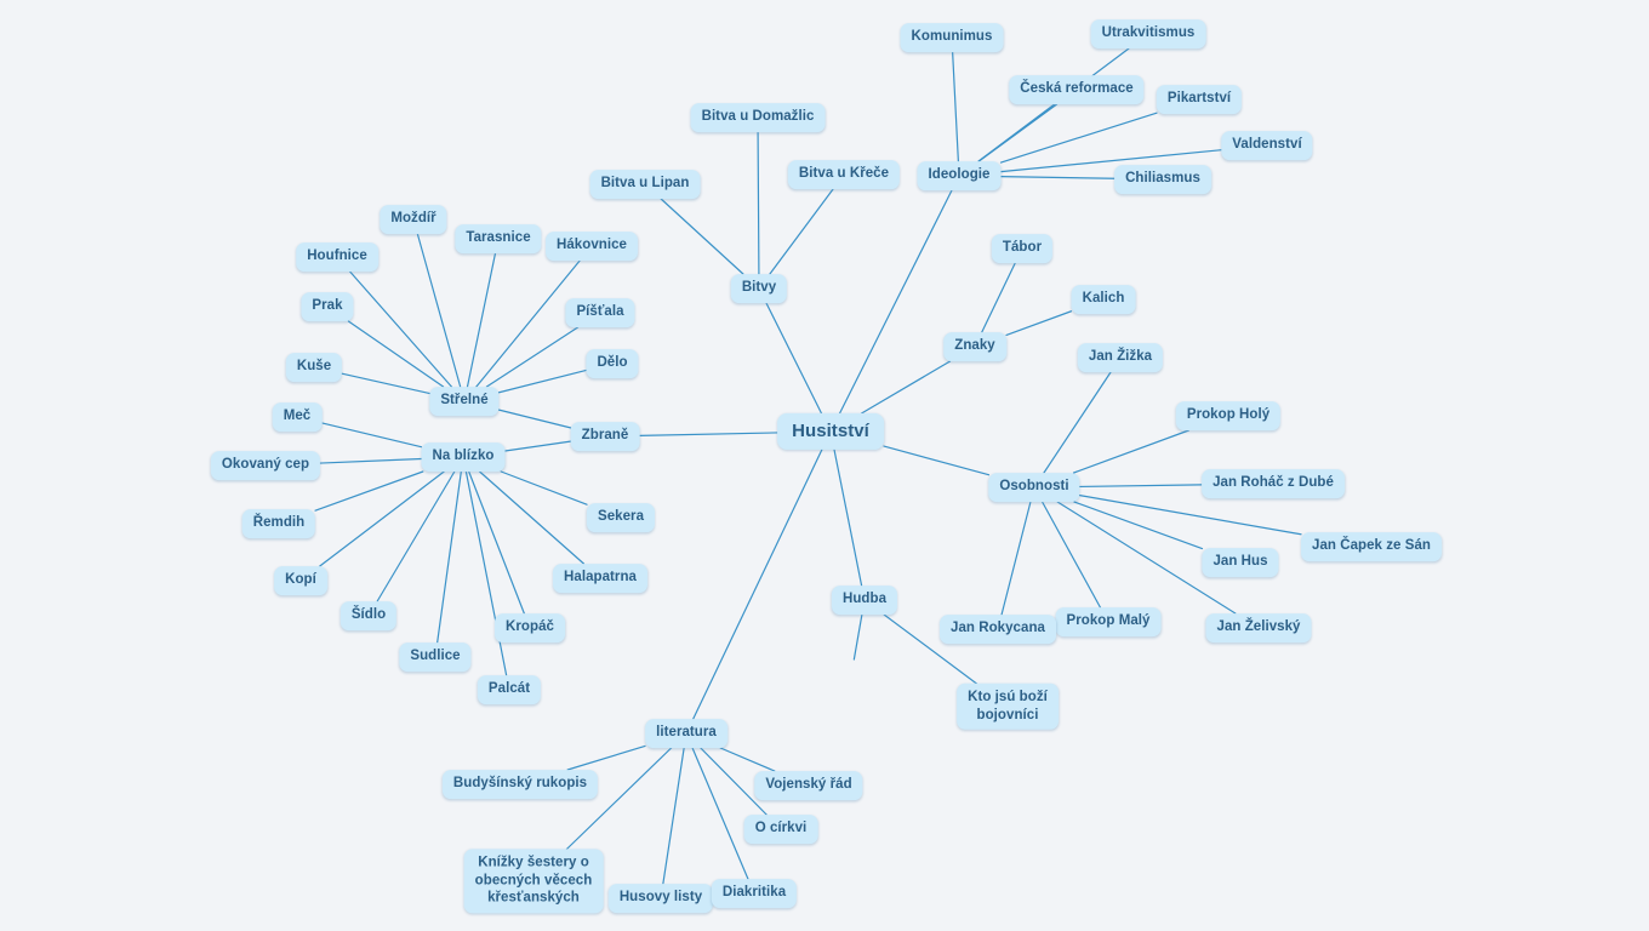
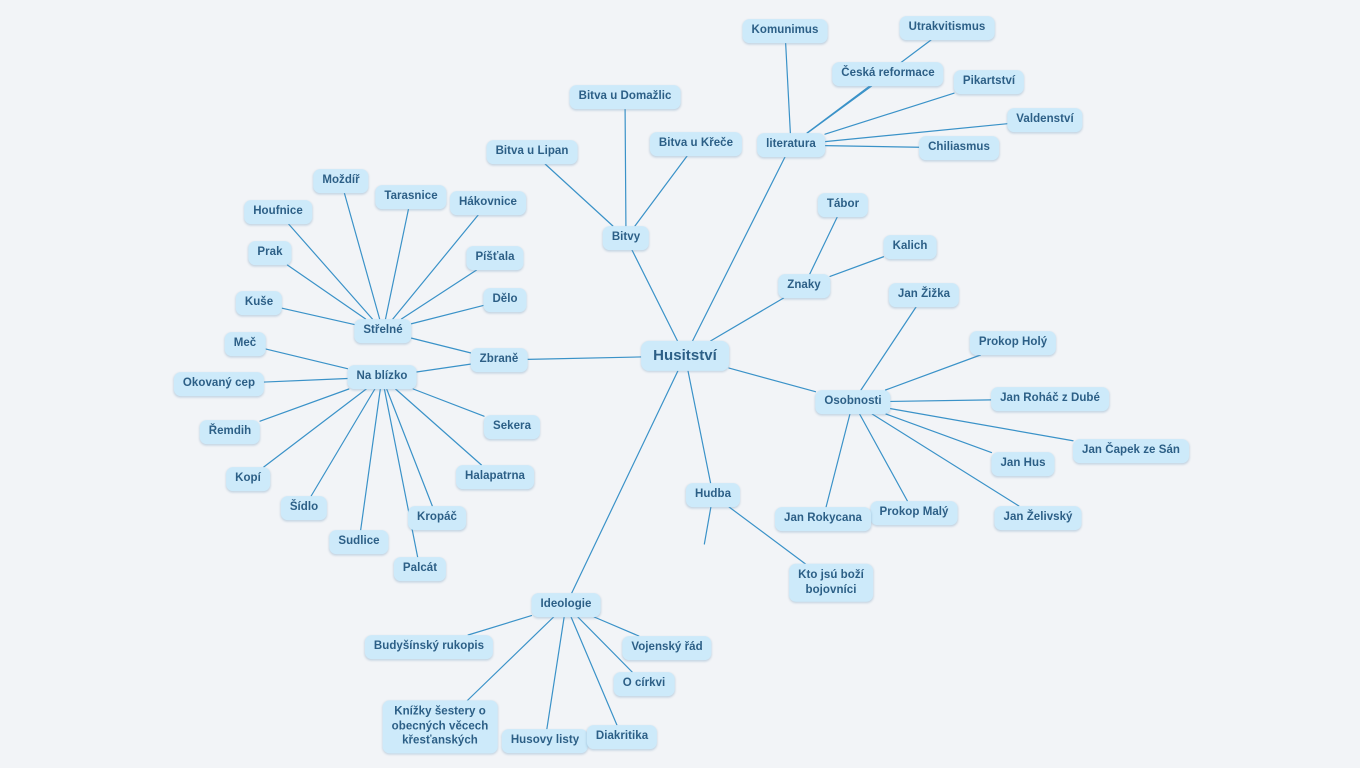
  Husitství
  Bitvy
  Bitva u Domažlic
  Bitva u Lipan
  Bitva u Křeče
- Ideologie
+ literatura
  Komunimus
  Utrakvitismus
  Česká reformace
  Pikartství
  Valdenství
  Chiliasmus
  Znaky
  Tábor
  Kalich
  Osobnosti
  Jan Žižka
  Prokop Holý
  Jan Roháč z Dubé
  Jan Čapek ze Sán
  Jan Hus
  Jan Želivský
  Prokop Malý
  Jan Rokycana
  Zbraně
  Střelné
  Houfnice
  Moždíř
  Tarasnice
  Hákovnice
  Prak
  Píšťala
  Kuše
  Dělo
  Na blízko
  Meč
  Okovaný cep
  Řemdih
  Kopí
  Šídlo
  Sudlice
  Palcát
  Kropáč
  Halapatrna
  Sekera
  Hudba
  Kto jsú boží
  bojovníci
- literatura
+ Ideologie
  Budyšínský rukopis
  Knížky šestery o
  obecných věcech
  křesťanských
  Husovy listy
  Diakritika
  O církvi
  Vojenský řád
